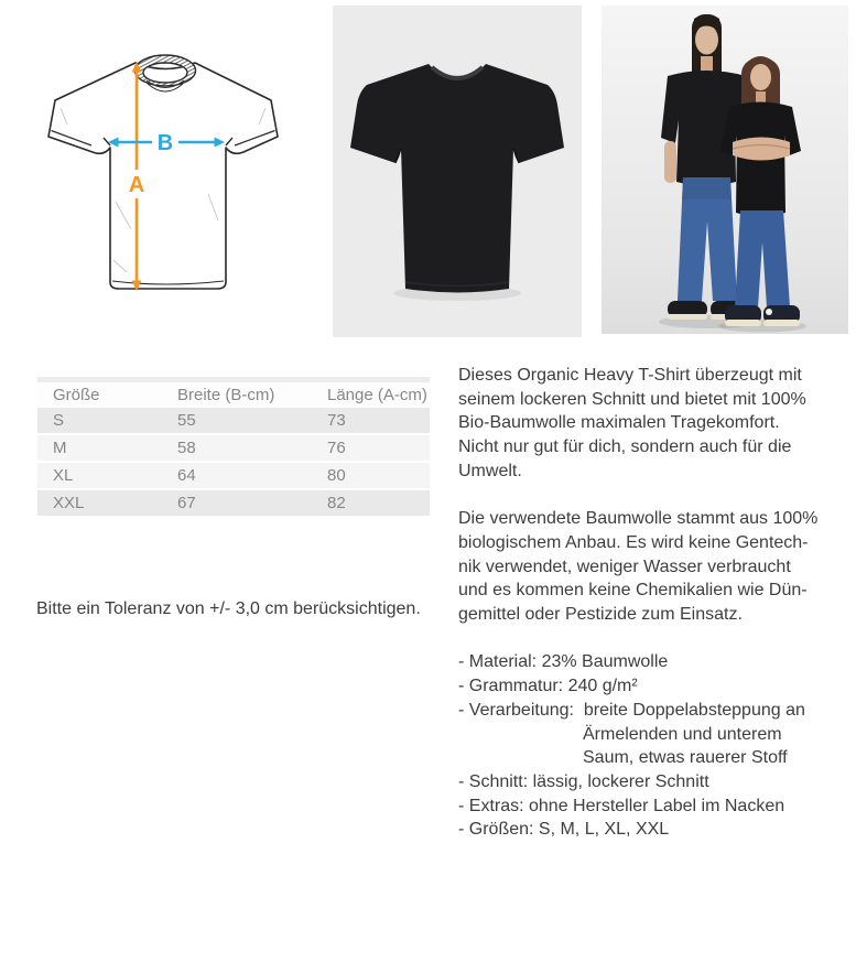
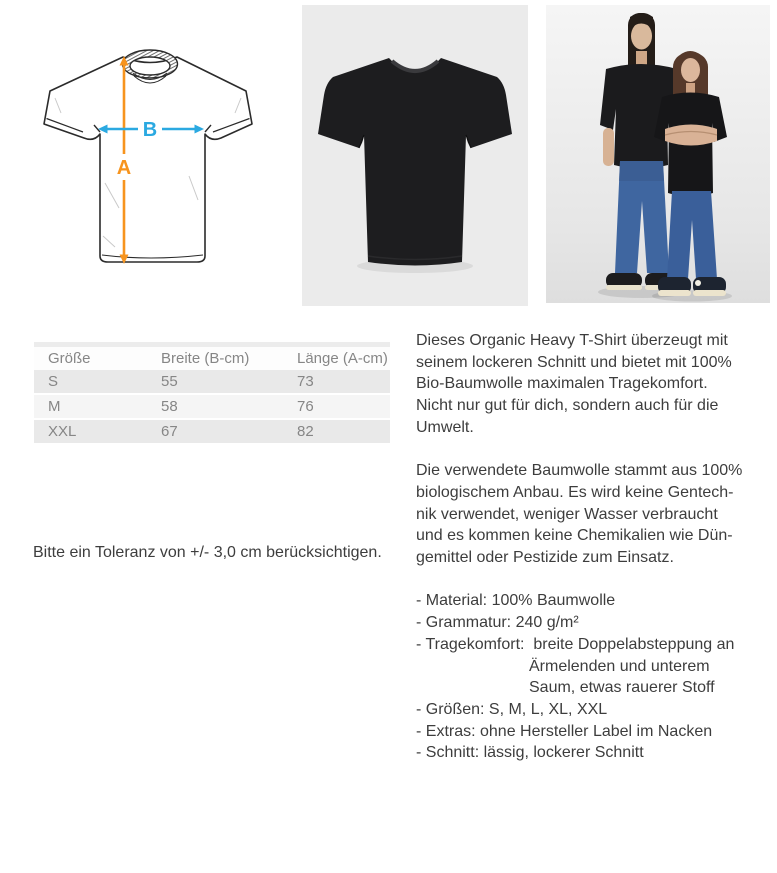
  A
  B
  Größe	Breite (B-cm)	Länge (A-cm)
  S	55	73
  M	58	76
- XL	64	80
  XXL	67	82
  Bitte ein Toleranz von +/- 3,0 cm berücksichtigen.
  Dieses Organic Heavy T-Shirt überzeugt mit
  seinem lockeren Schnitt und bietet mit 100%
  Bio-Baumwolle maximalen Tragekomfort.
  Nicht nur gut für dich, sondern auch für die
  Umwelt.
  Die verwendete Baumwolle stammt aus 100%
  biologischem Anbau. Es wird keine Gentech-
  nik verwendet, weniger Wasser verbraucht
  und es kommen keine Chemikalien wie Dün-
  gemittel oder Pestizide zum Einsatz.
- - Material: 23% Baumwolle
+ - Material: 100% Baumwolle
  - Grammatur: 240 g/m²
- - Verarbeitung: breite Doppelabsteppung an
+ - Tragekomfort: breite Doppelabsteppung an
  Ärmelenden und unterem
  Saum, etwas rauerer Stoff
- - Schnitt: lässig, lockerer Schnitt
+ - Größen: S, M, L, XL, XXL
  - Extras: ohne Hersteller Label im Nacken
- - Größen: S, M, L, XL, XXL
+ - Schnitt: lässig, lockerer Schnitt
